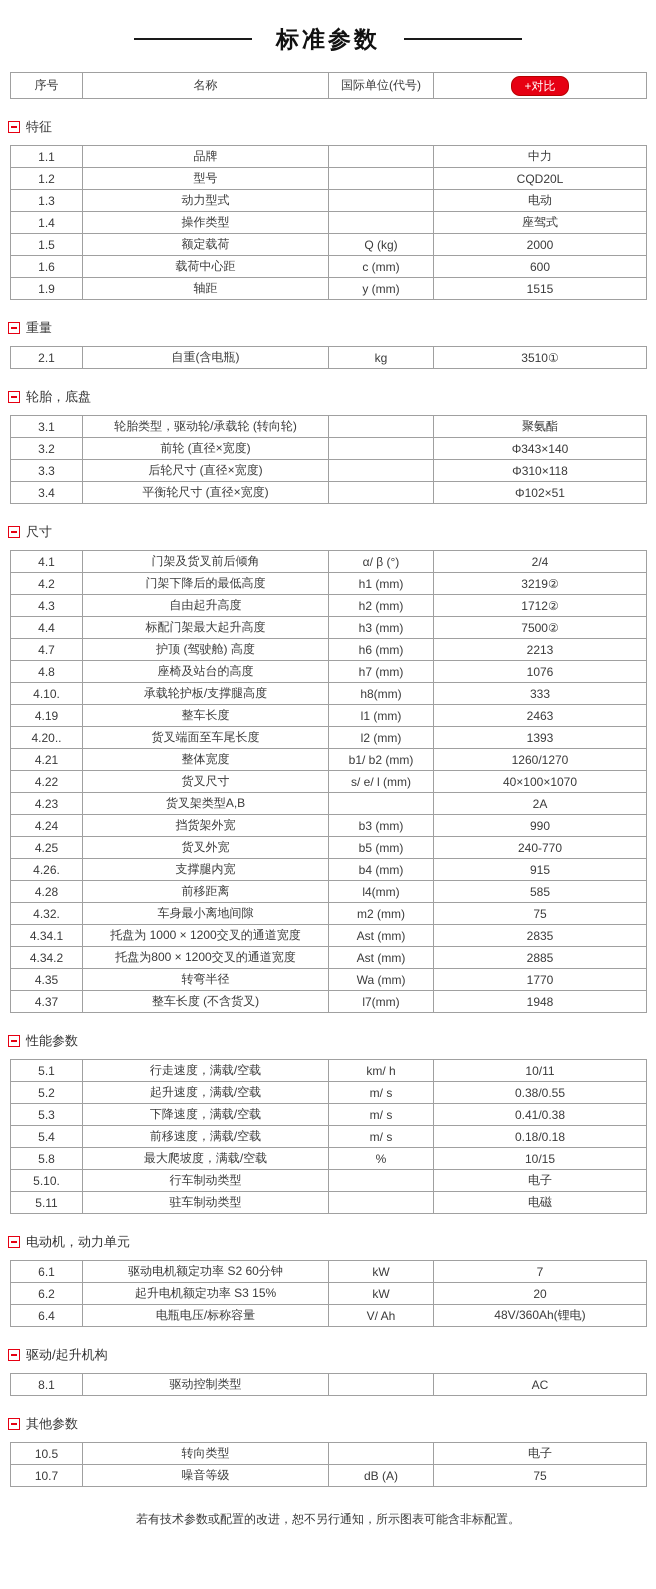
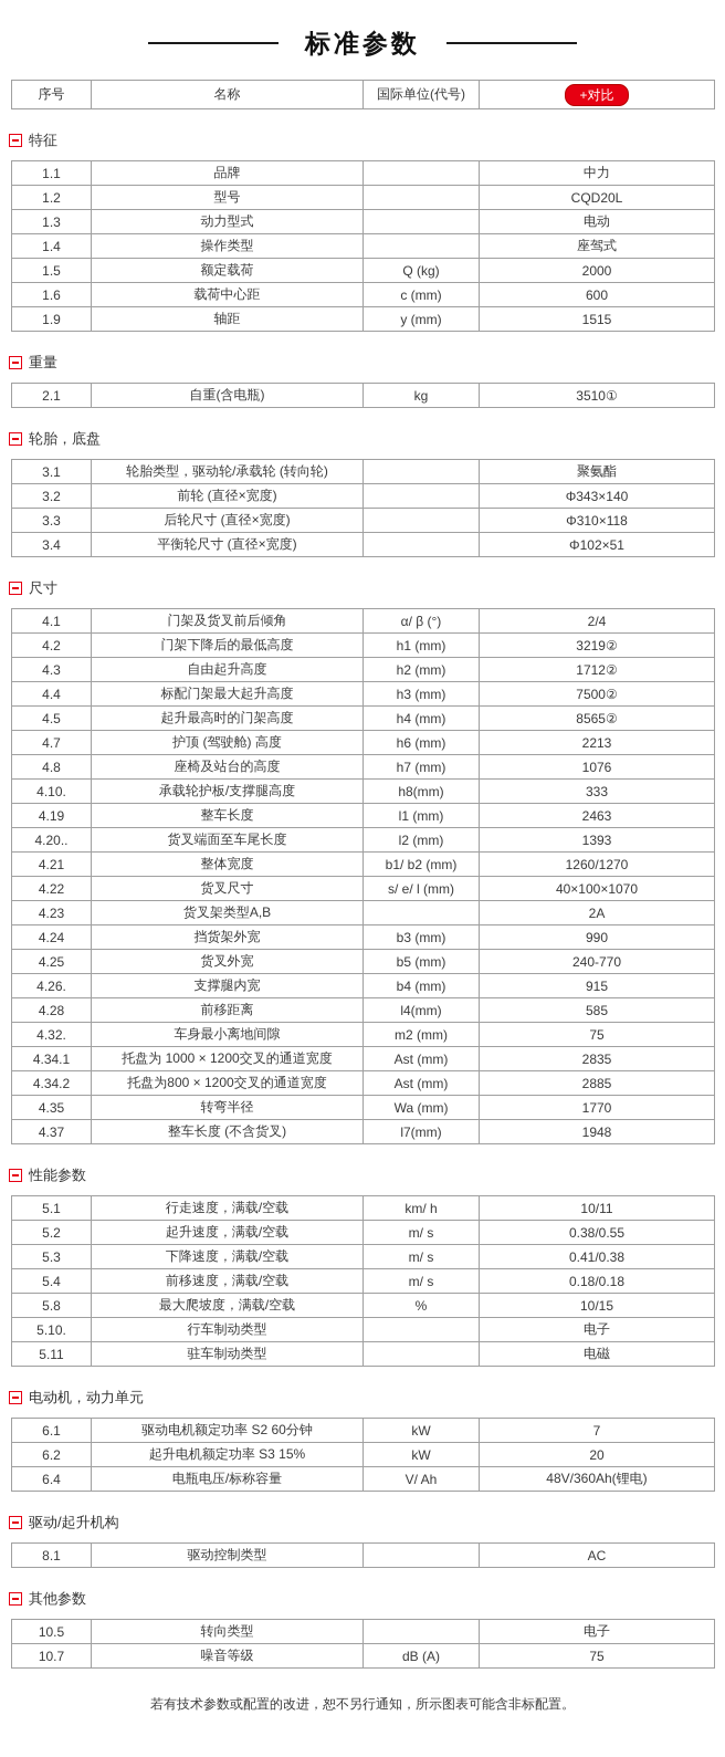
  标准参数
  序号	名称	国际单位(代号)	+对比
  特征
  1.1	品牌		中力
  1.2	型号		CQD20L
  1.3	动力型式		电动
  1.4	操作类型		座驾式
  1.5	额定载荷	Q (kg)	2000
  1.6	载荷中心距	c (mm)	600
  1.9	轴距	y (mm)	1515
  重量
  2.1	自重(含电瓶)	kg	3510①
  轮胎，底盘
  3.1	轮胎类型，驱动轮/承载轮 (转向轮)		聚氨酯
  3.2	前轮 (直径×宽度)		Φ343×140
  3.3	后轮尺寸 (直径×宽度)		Φ310×118
  3.4	平衡轮尺寸 (直径×宽度)		Φ102×51
  尺寸
  4.1	门架及货叉前后倾角	α/ β (°)	2/4
  4.2	门架下降后的最低高度	h1 (mm)	3219②
  4.3	自由起升高度	h2 (mm)	1712②
  4.4	标配门架最大起升高度	h3 (mm)	7500②
+ 4.5	起升最高时的门架高度	h4 (mm)	8565②
  4.7	护顶 (驾驶舱) 高度	h6 (mm)	2213
  4.8	座椅及站台的高度	h7 (mm)	1076
  4.10.	承载轮护板/支撑腿高度	h8(mm)	333
  4.19	整车长度	l1 (mm)	2463
  4.20..	货叉端面至车尾长度	l2 (mm)	1393
  4.21	整体宽度	b1/ b2 (mm)	1260/1270
  4.22	货叉尺寸	s/ e/ l (mm)	40×100×1070
  4.23	货叉架类型A,B		2A
  4.24	挡货架外宽	b3 (mm)	990
  4.25	货叉外宽	b5 (mm)	240-770
  4.26.	支撑腿内宽	b4 (mm)	915
  4.28	前移距离	l4(mm)	585
  4.32.	车身最小离地间隙	m2 (mm)	75
  4.34.1	托盘为 1000 × 1200交叉的通道宽度	Ast (mm)	2835
  4.34.2	托盘为800 × 1200交叉的通道宽度	Ast (mm)	2885
  4.35	转弯半径	Wa (mm)	1770
  4.37	整车长度 (不含货叉)	l7(mm)	1948
  性能参数
  5.1	行走速度，满载/空载	km/ h	10/11
  5.2	起升速度，满载/空载	m/ s	0.38/0.55
  5.3	下降速度，满载/空载	m/ s	0.41/0.38
  5.4	前移速度，满载/空载	m/ s	0.18/0.18
  5.8	最大爬坡度，满载/空载	%	10/15
  5.10.	行车制动类型		电子
  5.11	驻车制动类型		电磁
  电动机，动力单元
  6.1	驱动电机额定功率 S2 60分钟	kW	7
  6.2	起升电机额定功率 S3 15%	kW	20
  6.4	电瓶电压/标称容量	V/ Ah	48V/360Ah(锂电)
  驱动/起升机构
  8.1	驱动控制类型		AC
  其他参数
  10.5	转向类型		电子
  10.7	噪音等级	dB (A)	75
  若有技术参数或配置的改进，恕不另行通知，所示图表可能含非标配置。
